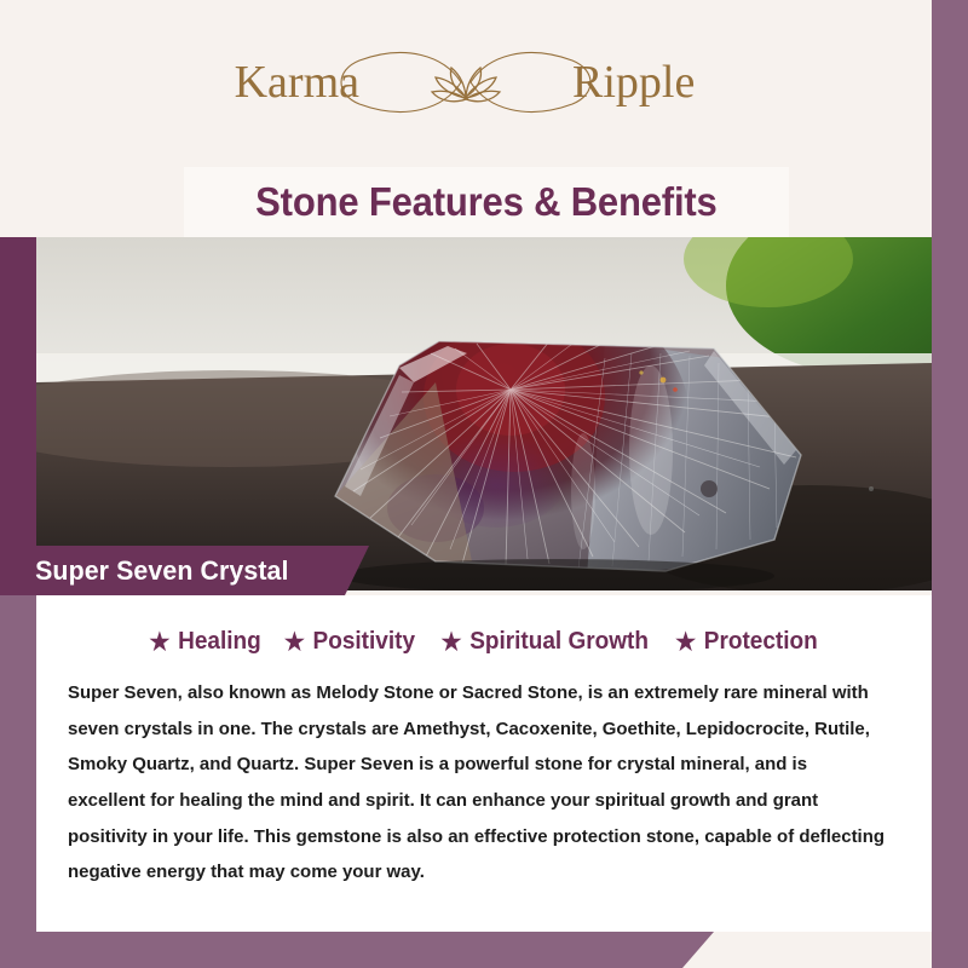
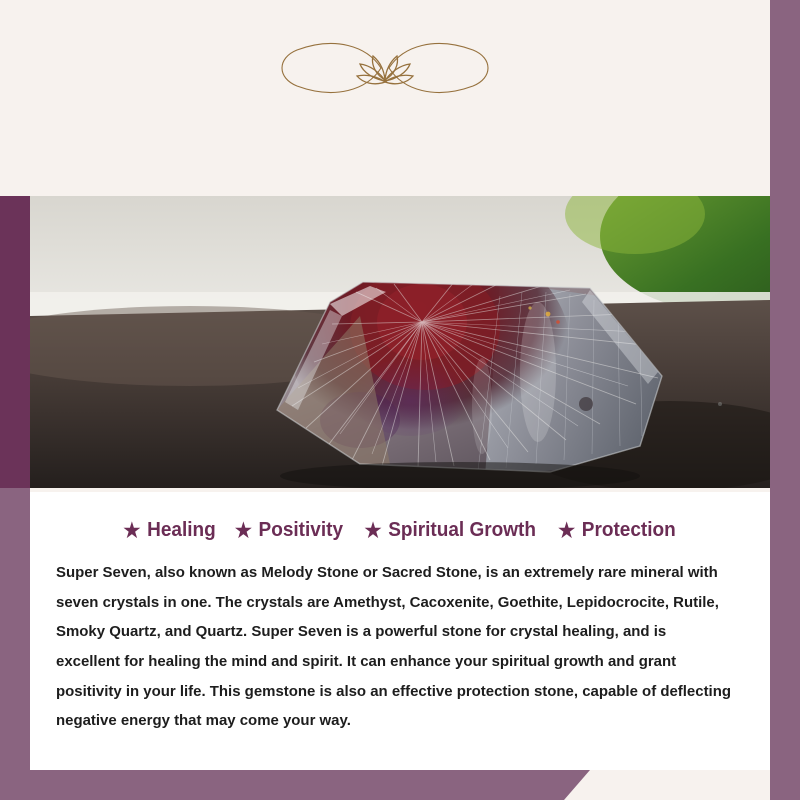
- Karma
- Ripple
- Stone Features & Benefits
- Super Seven Crystal
  ★
  Healing
  ★
  Positivity
  ★
  Spiritual Growth
  ★
  Protection
- Super Seven, also known as Melody Stone or Sacred Stone, is an extremely rare mineral with seven crystals in one. The crystals are Amethyst, Cacoxenite, Goethite, Lepidocrocite, Rutile, Smoky Quartz, and Quartz. Super Seven is a powerful stone for crystal mineral, and is excellent for healing the mind and spirit. It can enhance your spiritual growth and grant positivity in your life. This gemstone is also an effective protection stone, capable of deflecting negative energy that may come your way.
+ Super Seven, also known as Melody Stone or Sacred Stone, is an extremely rare mineral with seven crystals in one. The crystals are Amethyst, Cacoxenite, Goethite, Lepidocrocite, Rutile, Smoky Quartz, and Quartz. Super Seven is a powerful stone for crystal healing, and is excellent for healing the mind and spirit. It can enhance your spiritual growth and grant positivity in your life. This gemstone is also an effective protection stone, capable of deflecting negative energy that may come your way.
